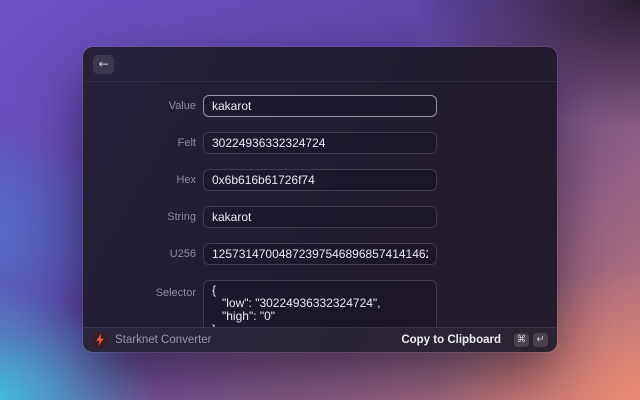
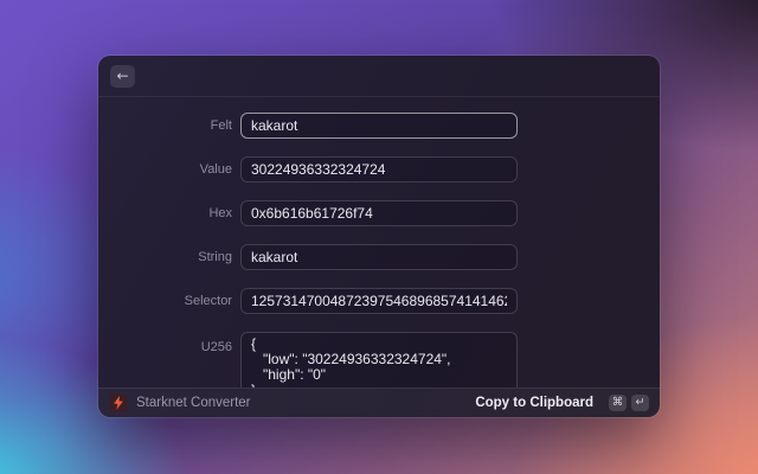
  ←
- Value
+ Felt
  kakarot
- Felt
+ Value
  30224936332324724
  Hex
  0x6b616b61726f74
  String
  kakarot
- U256
+ Selector
  12573147004872397546896857414146
- Selector
+ U256
  {
  "low": "30224936332324724",
  "high": "0"
  Starknet Converter
  Copy to Clipboard
  ⌘
  ↵
